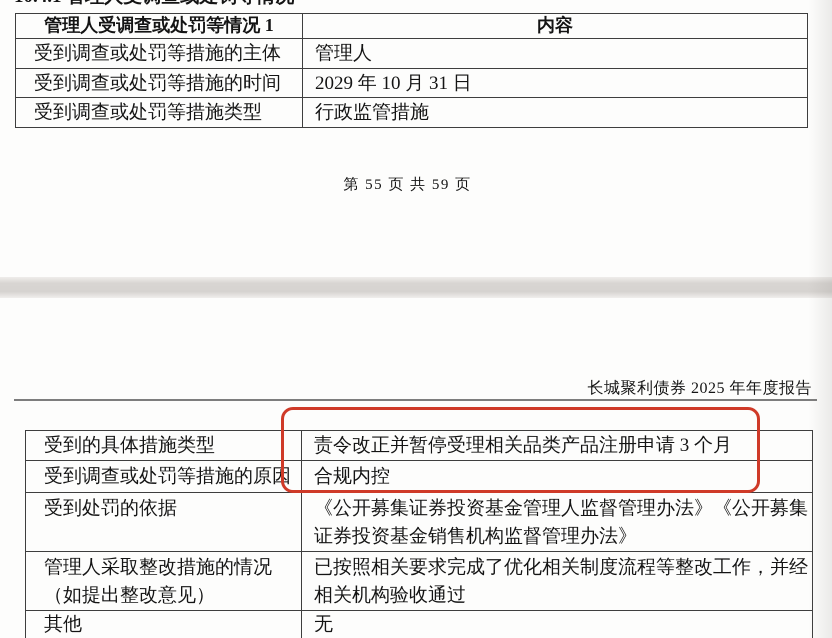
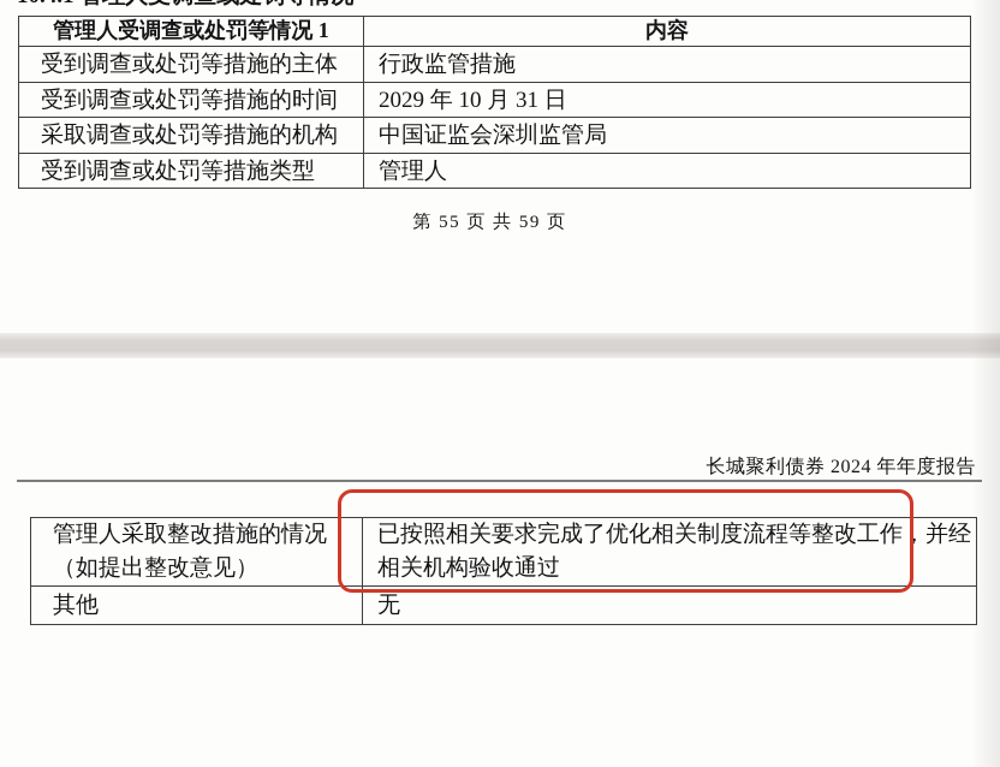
  管理人受调查或处罚等情况 1	内容
- 受到调查或处罚等措施的主体	管理人
+ 受到调查或处罚等措施的主体	行政监管措施
  受到调查或处罚等措施的时间	2029 年 10 月 31 日
+ 采取调查或处罚等措施的机构	中国证监会深圳监管局
- 受到调查或处罚等措施类型	行政监管措施
+ 受到调查或处罚等措施类型	管理人
  第 55 页 共 59 页
- 长城聚利债券 2025 年年度报告
+ 长城聚利债券 2024 年年度报告
- 受到的具体措施类型	责令改正并暂停受理相关品类产品注册申请 3 个月
- 受到调查或处罚等措施的原因	合规内控
- 受到处罚的依据	《公开募集证券投资基金管理人监督管理办法》《公开募集证券投资基金销售机构监督管理办法》
  管理人采取整改措施的情况（如提出整改意见）	已按照相关要求完成了优化相关制度流程等整改工作，并经相关机构验收通过
  其他	无
